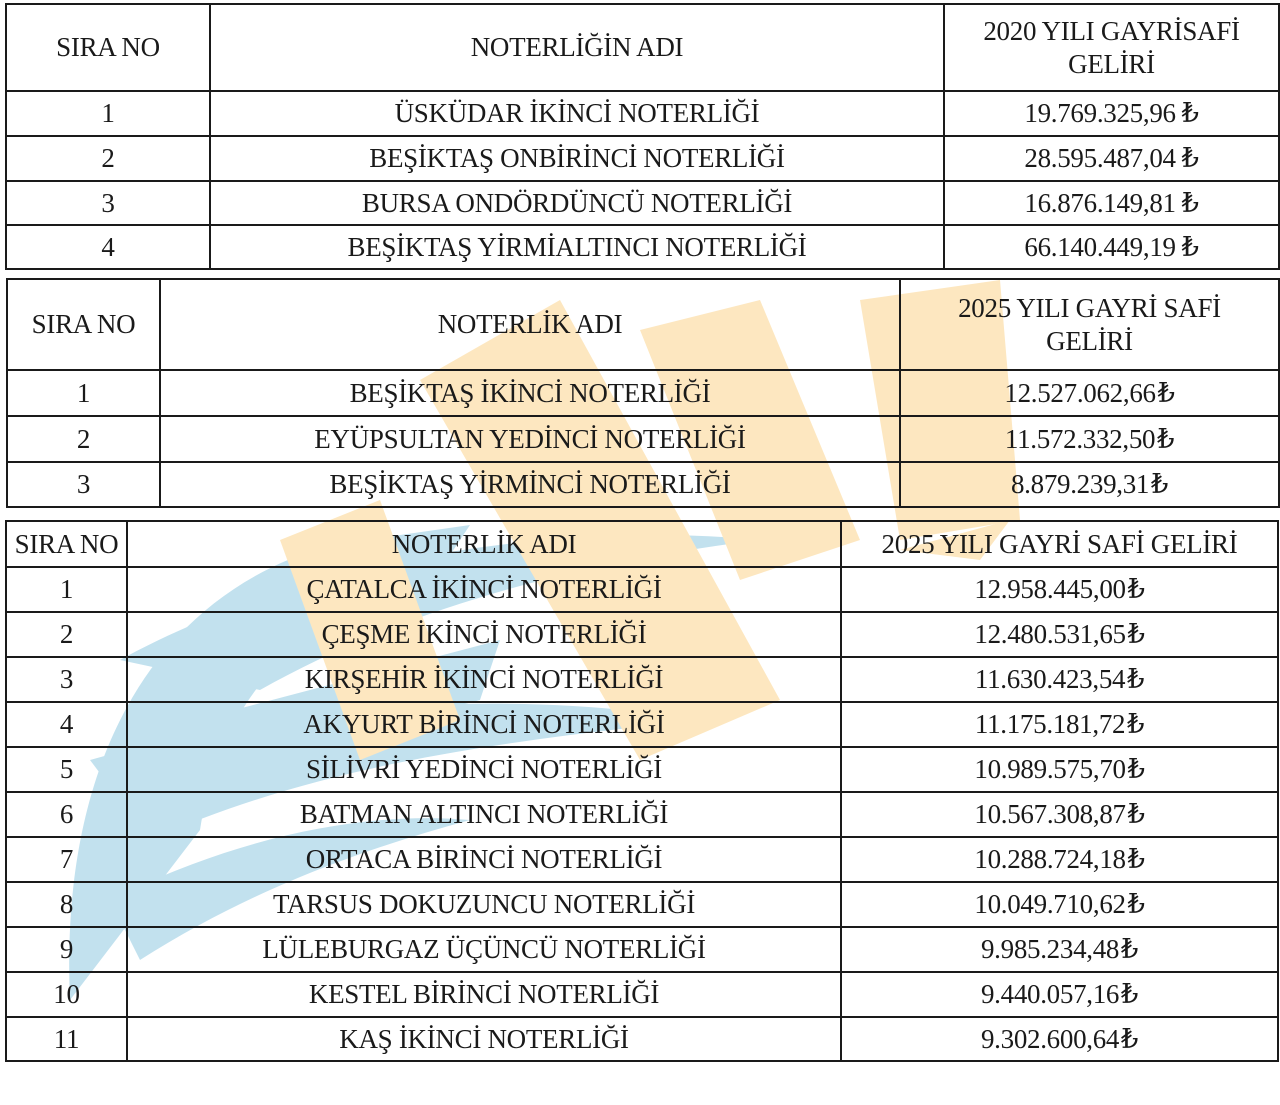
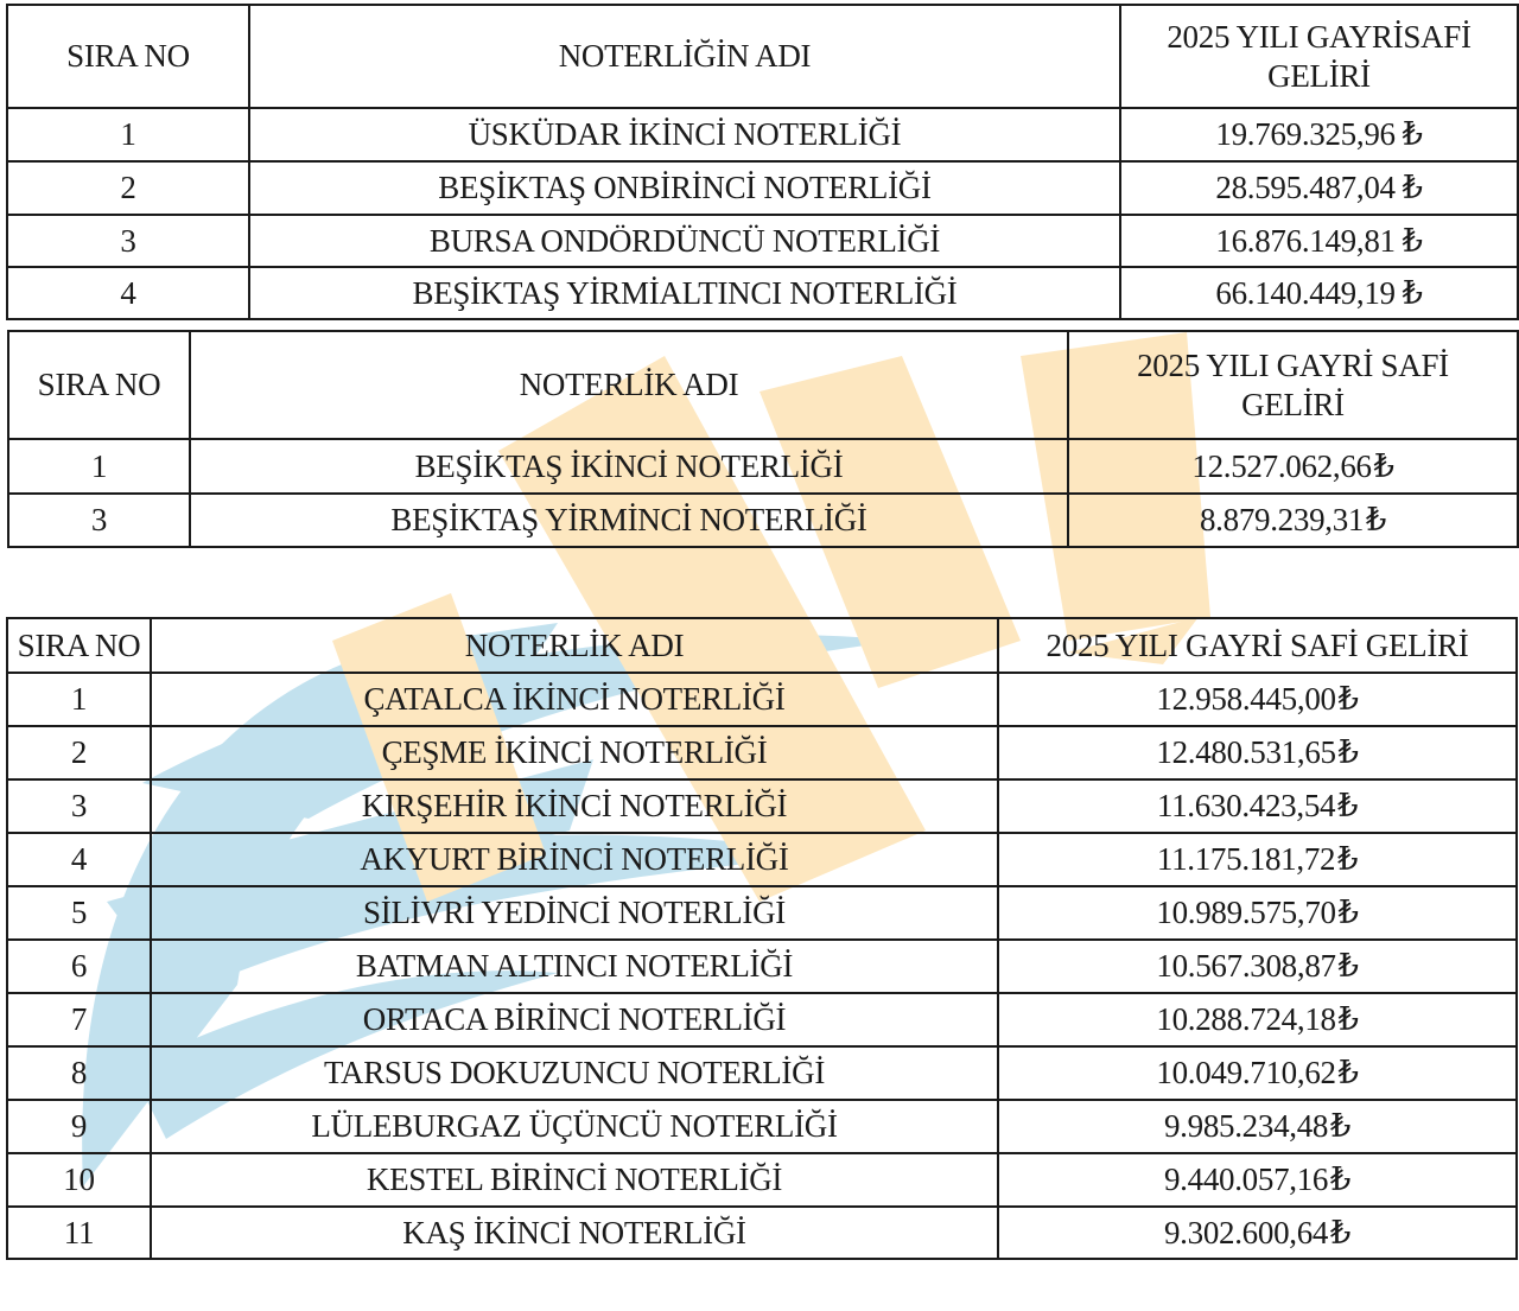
- SIRA NO	NOTERLİĞİN ADI	2020 YILI GAYRİSAFİ GELİRİ
+ SIRA NO	NOTERLİĞİN ADI	2025 YILI GAYRİSAFİ GELİRİ
  1	ÜSKÜDAR İKİNCİ NOTERLİĞİ	19.769.325,96 ₺
  2	BEŞİKTAŞ ONBİRİNCİ NOTERLİĞİ	28.595.487,04 ₺
  3	BURSA ONDÖRDÜNCÜ NOTERLİĞİ	16.876.149,81 ₺
  4	BEŞİKTAŞ YİRMİALTINCI NOTERLİĞİ	66.140.449,19 ₺
  SIRA NO	NOTERLİK ADI	2025 YILI GAYRİ SAFİ GELİRİ
  1	BEŞİKTAŞ İKİNCİ NOTERLİĞİ	12.527.062,66₺
- 2	EYÜPSULTAN YEDİNCİ NOTERLİĞİ	11.572.332,50₺
  3	BEŞİKTAŞ YİRMİNCİ NOTERLİĞİ	8.879.239,31₺
  SIRA NO	NOTERLİK ADI	2025 YILI GAYRİ SAFİ GELİRİ
  1	ÇATALCA İKİNCİ NOTERLİĞİ	12.958.445,00₺
  2	ÇEŞME İKİNCİ NOTERLİĞİ	12.480.531,65₺
  3	KIRŞEHİR İKİNCİ NOTERLİĞİ	11.630.423,54₺
  4	AKYURT BİRİNCİ NOTERLİĞİ	11.175.181,72₺
  5	SİLİVRİ YEDİNCİ NOTERLİĞİ	10.989.575,70₺
  6	BATMAN ALTINCI NOTERLİĞİ	10.567.308,87₺
  7	ORTACA BİRİNCİ NOTERLİĞİ	10.288.724,18₺
  8	TARSUS DOKUZUNCU NOTERLİĞİ	10.049.710,62₺
  9	LÜLEBURGAZ ÜÇÜNCÜ NOTERLİĞİ	9.985.234,48₺
  10	KESTEL BİRİNCİ NOTERLİĞİ	9.440.057,16₺
  11	KAŞ İKİNCİ NOTERLİĞİ	9.302.600,64₺
